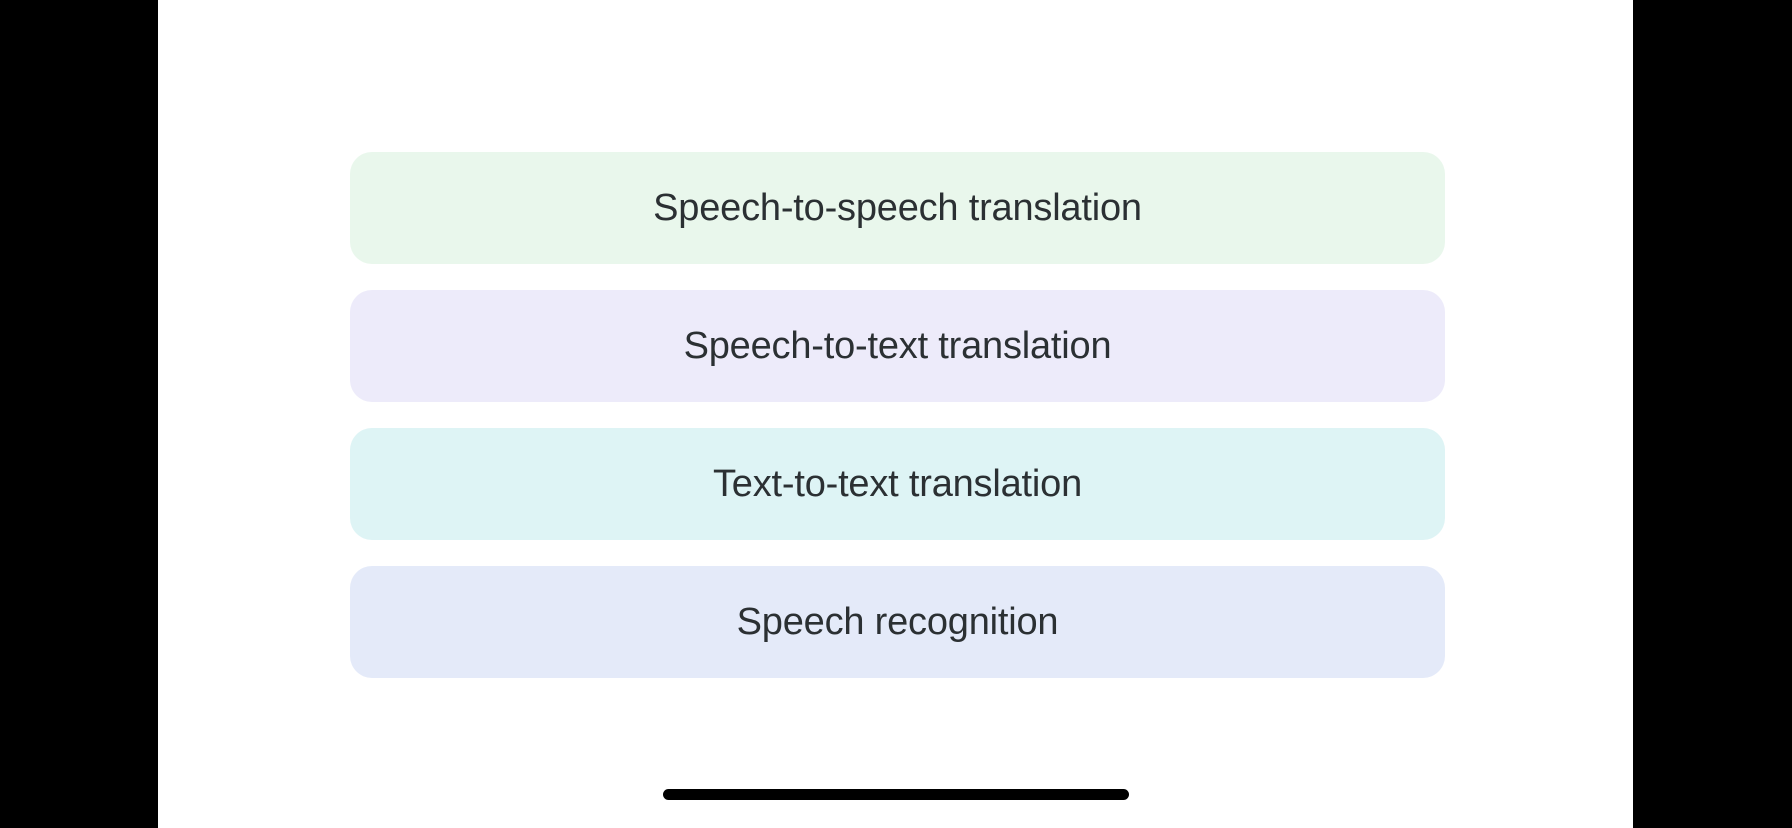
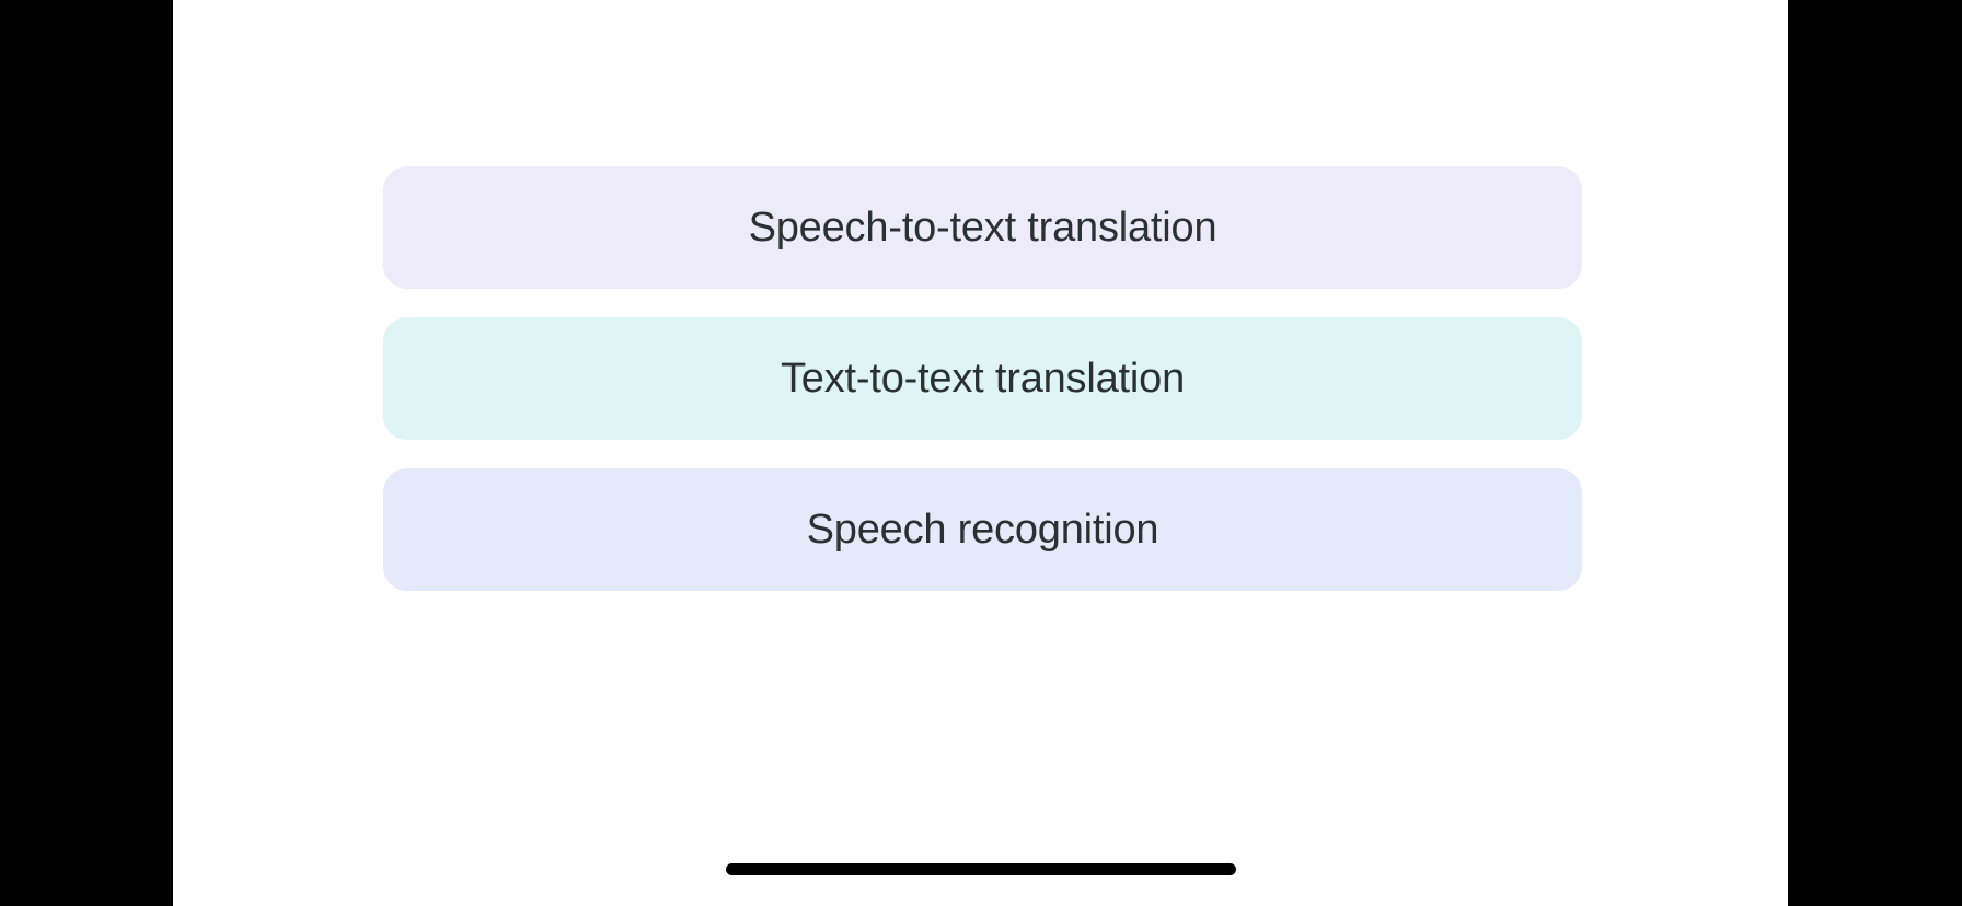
- Speech-to-speech translation
  Speech-to-text translation
  Text-to-text translation
  Speech recognition
